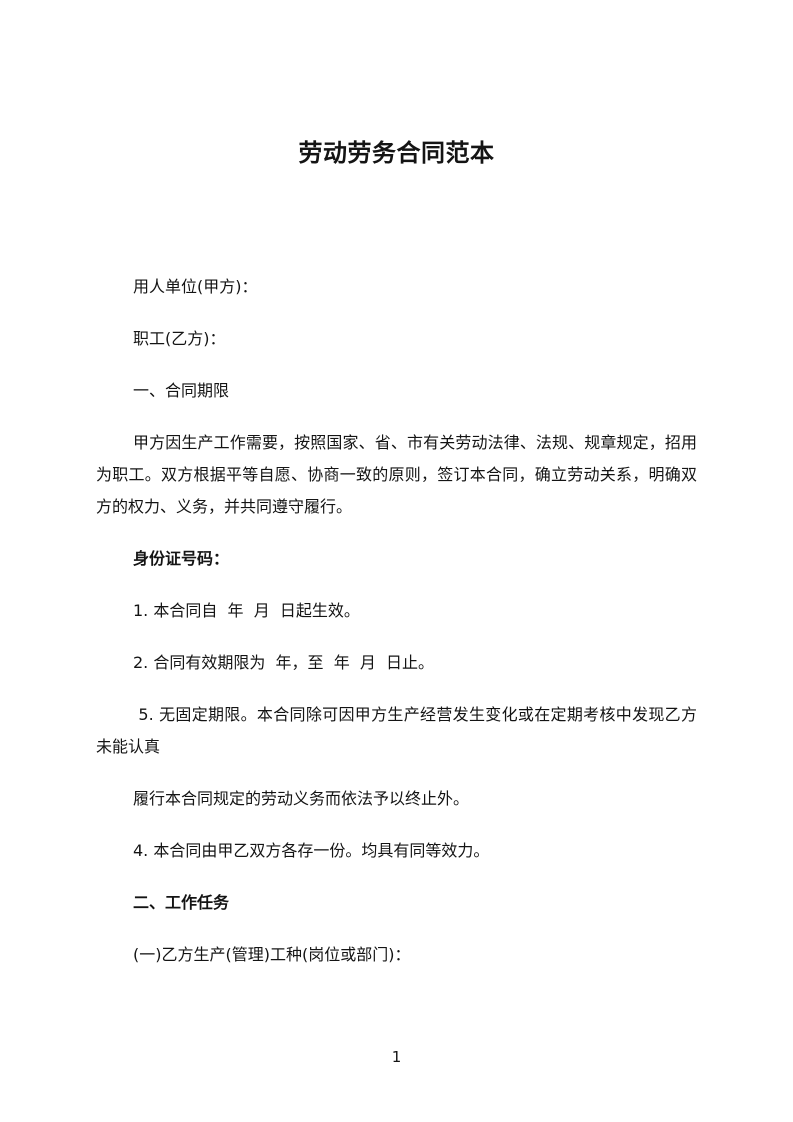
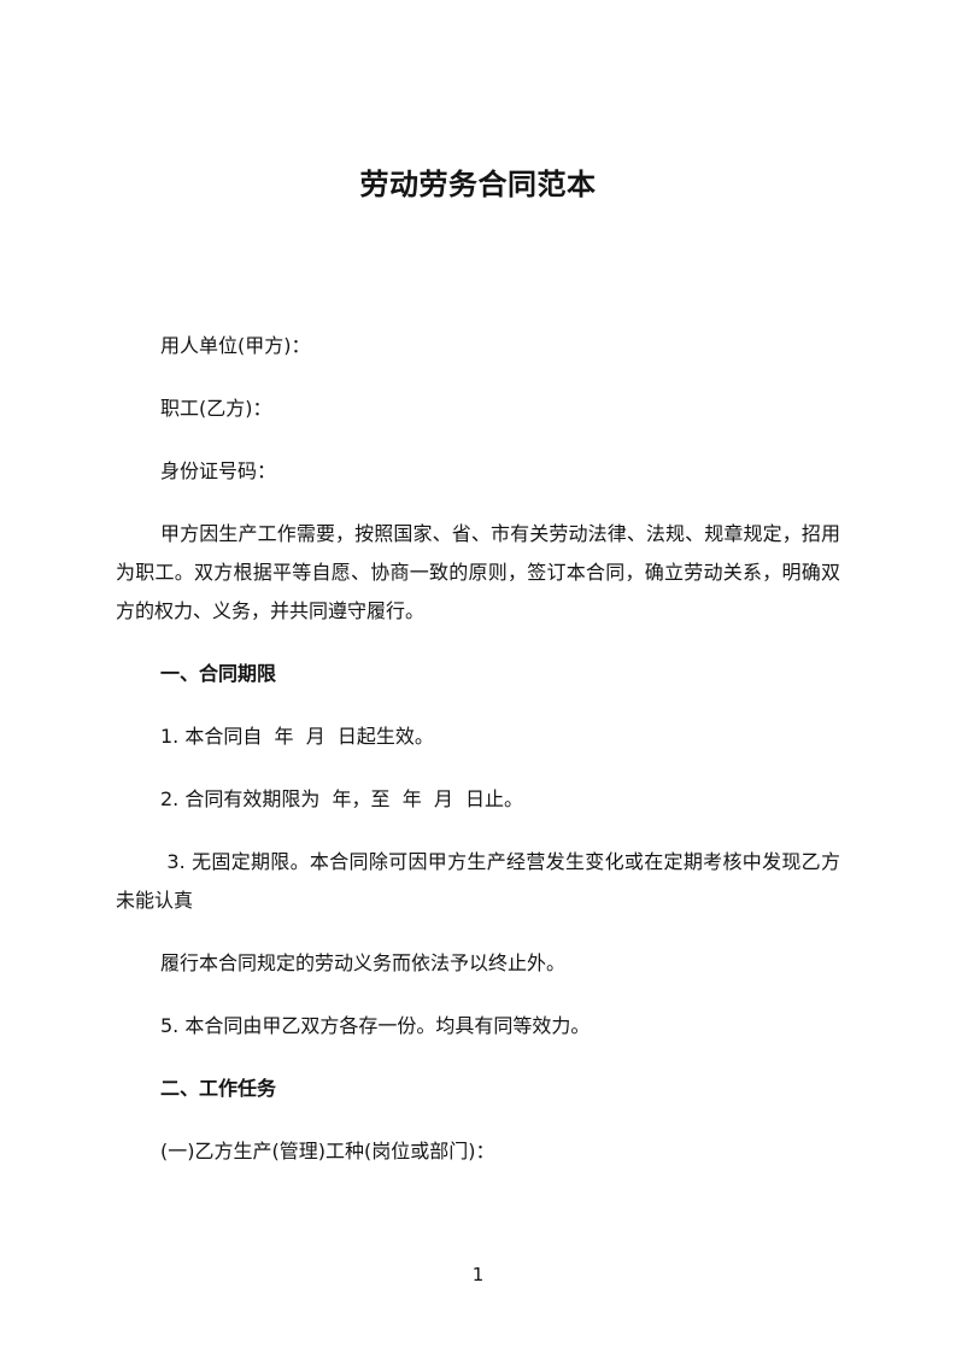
  劳动劳务合同范本
  用人单位(甲方)：
  职工(乙方)：
- 一、合同期限
+ 身份证号码：
  甲方因生产工作需要，按照国家、省、市有关劳动法律、法规、规章规定，招用为职工。双方根据平等自愿、协商一致的原则，签订本合同，确立劳动关系，明确双方的权力、义务，并共同遵守履行。
- 身份证号码：
+ 一、合同期限
  1. 本合同自 年 月 日起生效。
  2. 合同有效期限为 年，至 年 月 日止。
- 5. 无固定期限。本合同除可因甲方生产经营发生变化或在定期考核中发现乙方未能认真
+ 3. 无固定期限。本合同除可因甲方生产经营发生变化或在定期考核中发现乙方未能认真
  履行本合同规定的劳动义务而依法予以终止外。
- 4. 本合同由甲乙双方各存一份。均具有同等效力。
+ 5. 本合同由甲乙双方各存一份。均具有同等效力。
  二、工作任务
  (一)乙方生产(管理)工种(岗位或部门)：
  1
